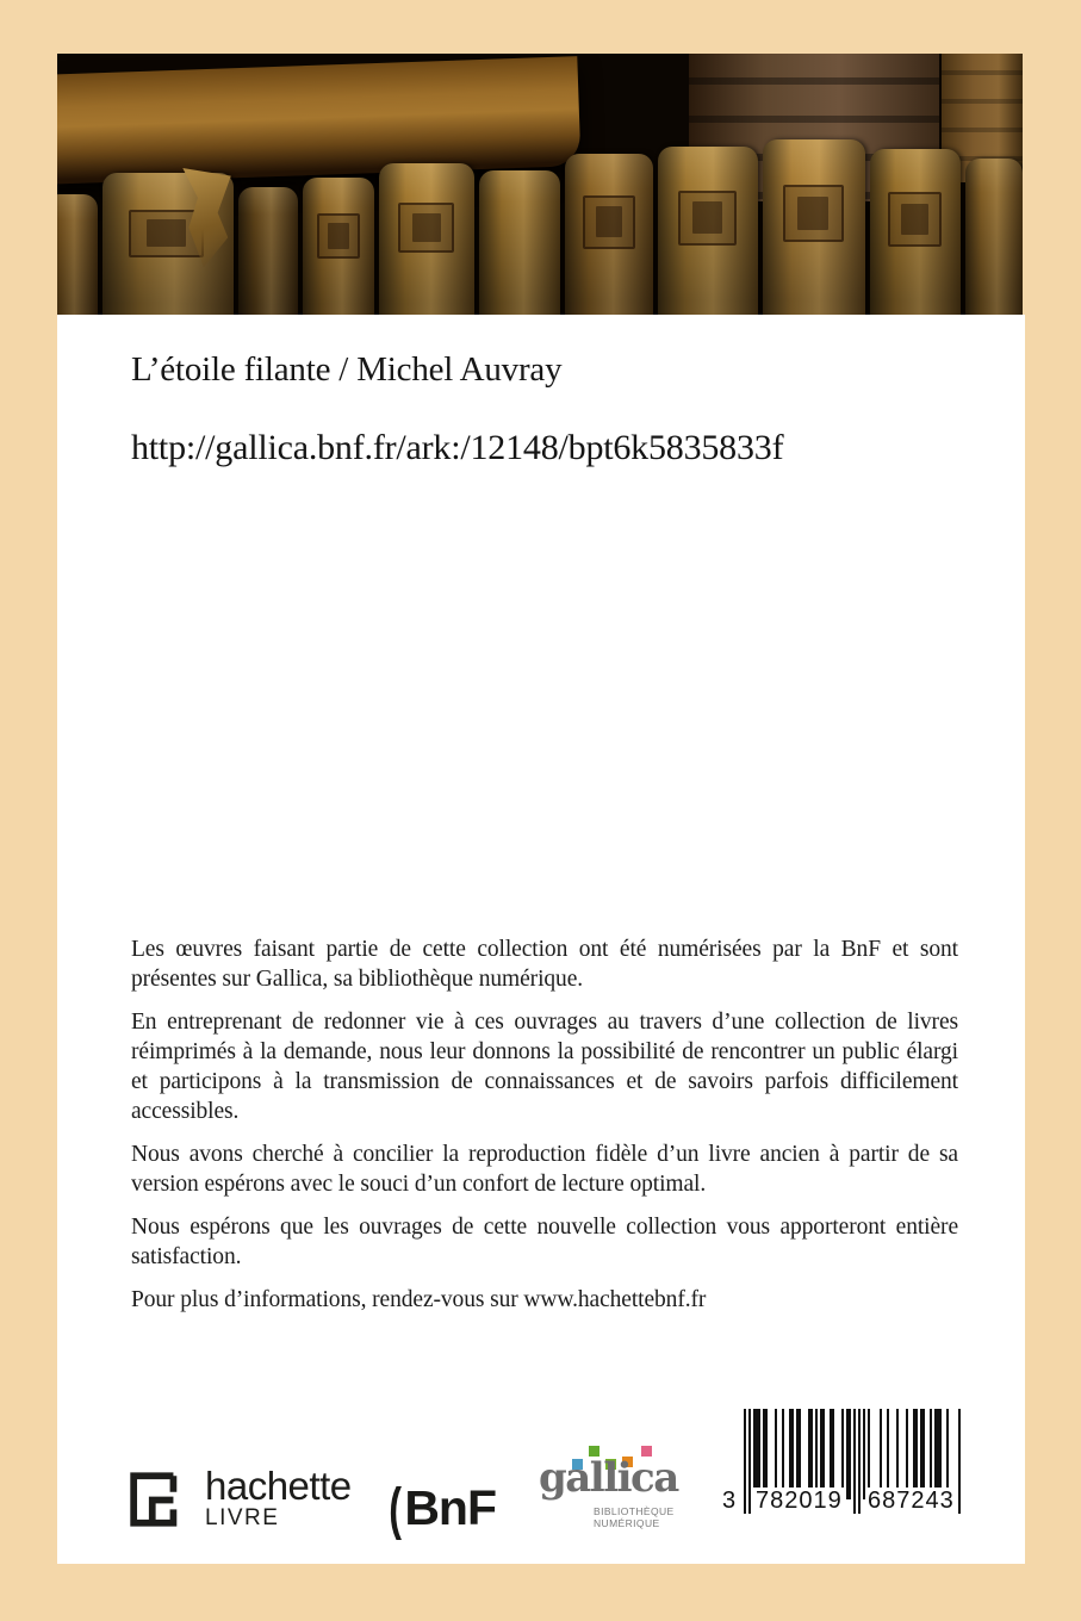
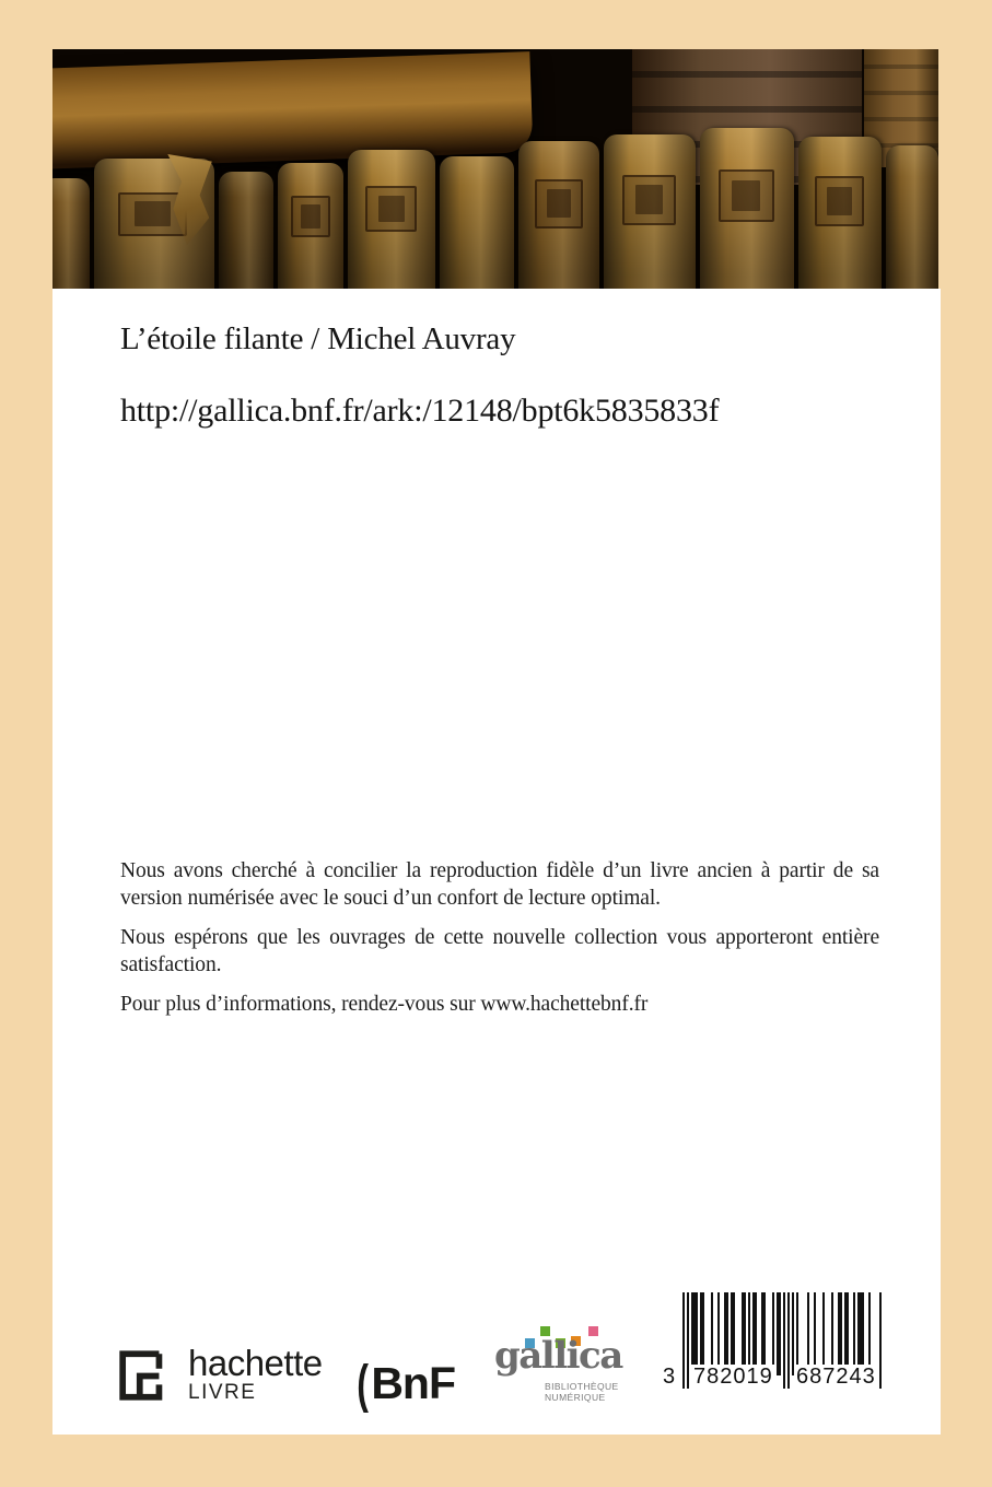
  L’étoile filante / Michel Auvray
  http://gallica.bnf.fr/ark:/12148/bpt6k5835833f
- Les œuvres faisant partie de cette collection ont été numérisées par la BnF et sont présentes sur Gallica, sa bibliothèque numérique.
- En entreprenant de redonner vie à ces ouvrages au travers d’une collection de livres réimprimés à la demande, nous leur donnons la possibilité de rencontrer un public élargi et participons à la transmission de connaissances et de savoirs parfois difficilement accessibles.
- Nous avons cherché à concilier la reproduction fidèle d’un livre ancien à partir de sa version espérons avec le souci d’un confort de lecture optimal.
+ Nous avons cherché à concilier la reproduction fidèle d’un livre ancien à partir de sa version numérisée avec le souci d’un confort de lecture optimal.
  Nous espérons que les ouvrages de cette nouvelle collection vous apporteront entière satisfaction.
  Pour plus d’informations, rendez-vous sur www.hachettebnf.fr
  hachette
  LIVRE
  (
  BnF
  gallica
  BIBLIOTHÈQUE
  NUMÉRIQUE
  3
  782019
  687243
